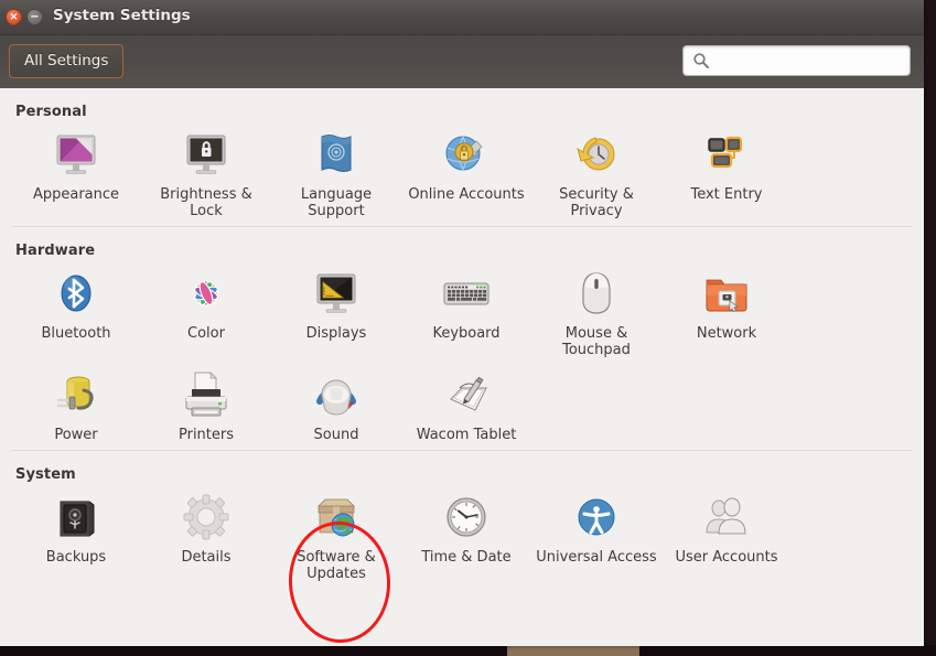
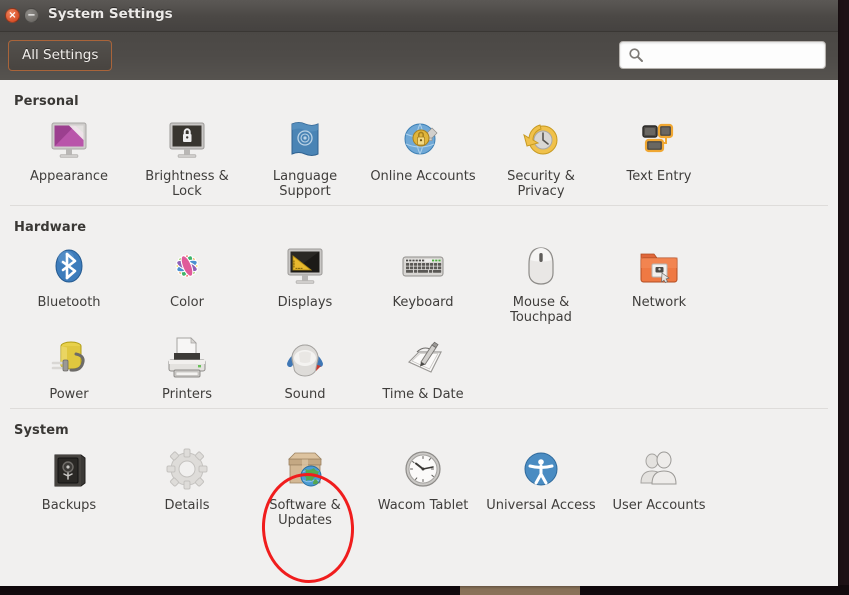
  ×
  −
  System Settings
  All Settings
  Personal
  Appearance
  Brightness & Lock
  Language Support
  Online Accounts
  Security & Privacy
  Text Entry
  Hardware
  Bluetooth
  Color
  Displays
  Keyboard
  Mouse & Touchpad
  Network
  Power
  Printers
  Sound
- Wacom Tablet
+ Time & Date
  System
  Backups
  Details
  Software & Updates
- Time & Date
+ Wacom Tablet
  Universal Access
  User Accounts
